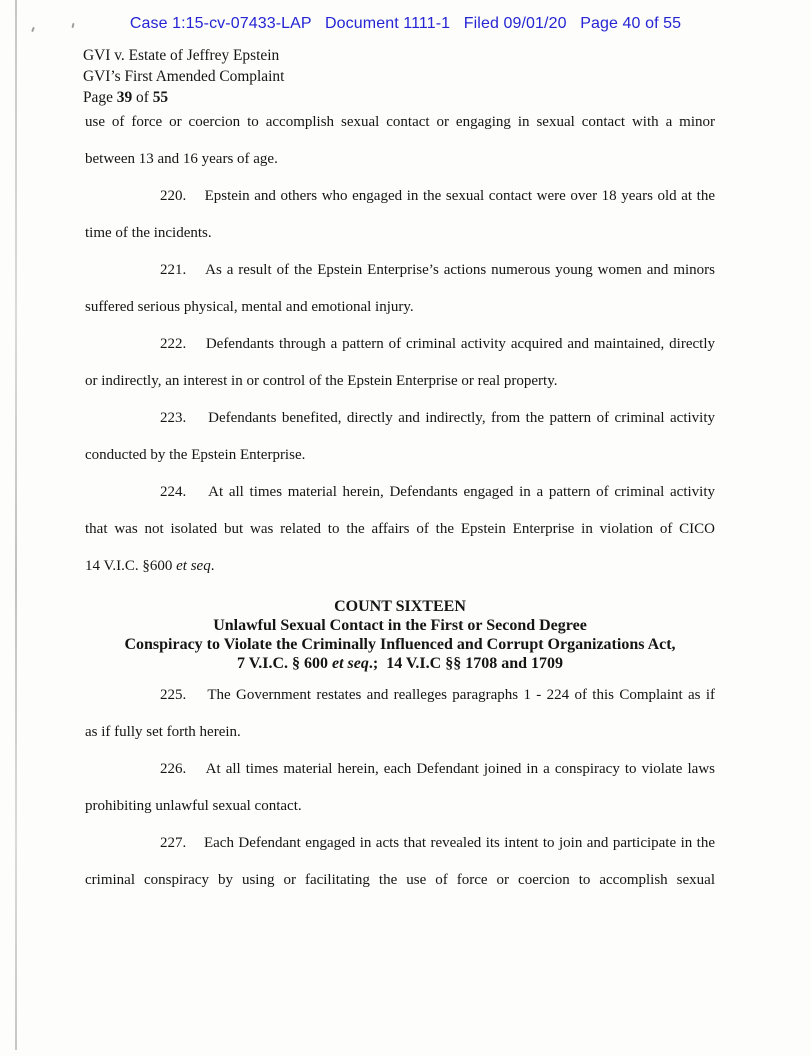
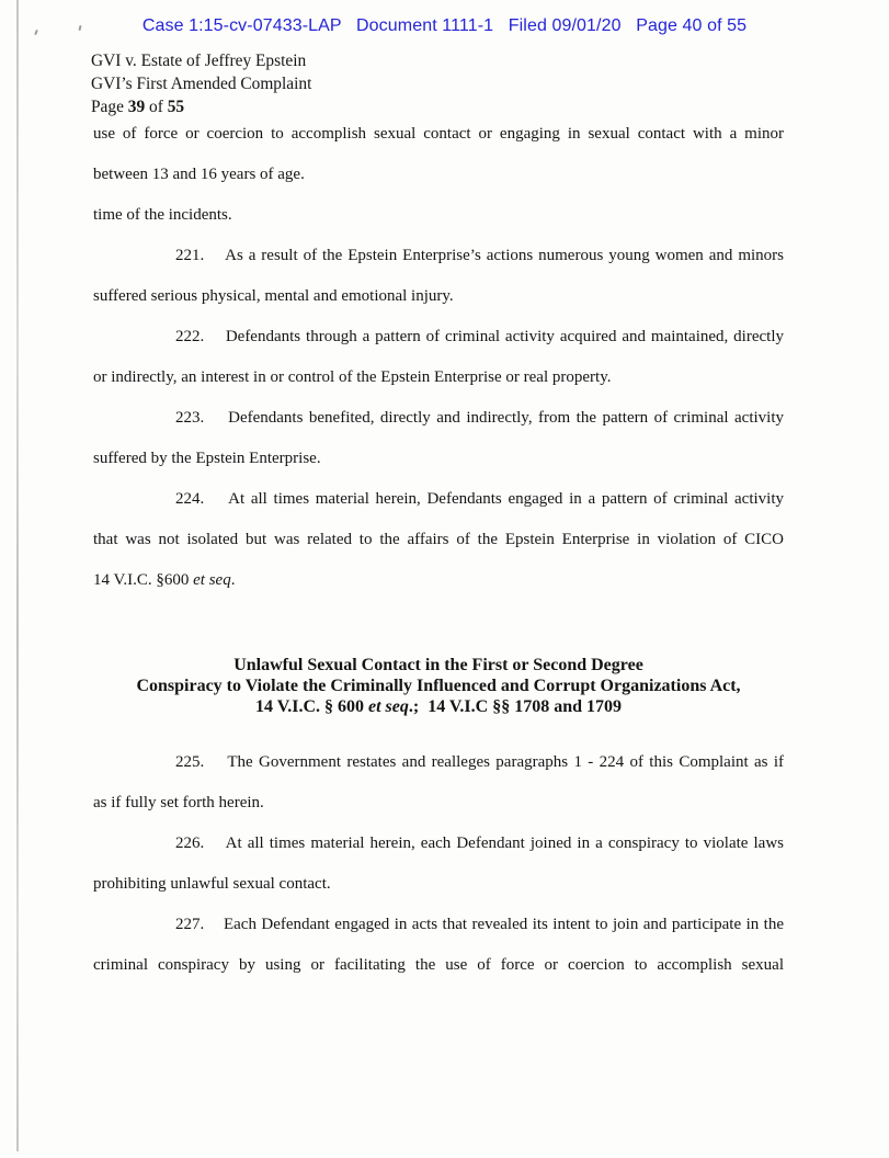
  Case 1:15-cv-07433-LAP Document 1111-1 Filed 09/01/20 Page 40 of 55
  GVI v. Estate of Jeffrey Epstein
  GVI’s First Amended Complaint
  Page 39 of 55
  use of force or coercion to accomplish sexual contact or engaging in sexual contact with a minor
  between 13 and 16 years of age.
- 220. Epstein and others who engaged in the sexual contact were over 18 years old at the
  time of the incidents.
  221. As a result of the Epstein Enterprise’s actions numerous young women and minors
  suffered serious physical, mental and emotional injury.
  222. Defendants through a pattern of criminal activity acquired and maintained, directly
  or indirectly, an interest in or control of the Epstein Enterprise or real property.
  223. Defendants benefited, directly and indirectly, from the pattern of criminal activity
- conducted by the Epstein Enterprise.
+ suffered by the Epstein Enterprise.
  224. At all times material herein, Defendants engaged in a pattern of criminal activity
  that was not isolated but was related to the affairs of the Epstein Enterprise in violation of CICO
  14 V.I.C. §600 et seq.
- COUNT SIXTEEN
  Unlawful Sexual Contact in the First or Second Degree
  Conspiracy to Violate the Criminally Influenced and Corrupt Organizations Act,
- 7 V.I.C. § 600 et seq.; 14 V.I.C §§ 1708 and 1709
+ 14 V.I.C. § 600 et seq.; 14 V.I.C §§ 1708 and 1709
  225. The Government restates and realleges paragraphs 1 - 224 of this Complaint as if
  as if fully set forth herein.
  226. At all times material herein, each Defendant joined in a conspiracy to violate laws
  prohibiting unlawful sexual contact.
  227. Each Defendant engaged in acts that revealed its intent to join and participate in the
  criminal conspiracy by using or facilitating the use of force or coercion to accomplish sexual
